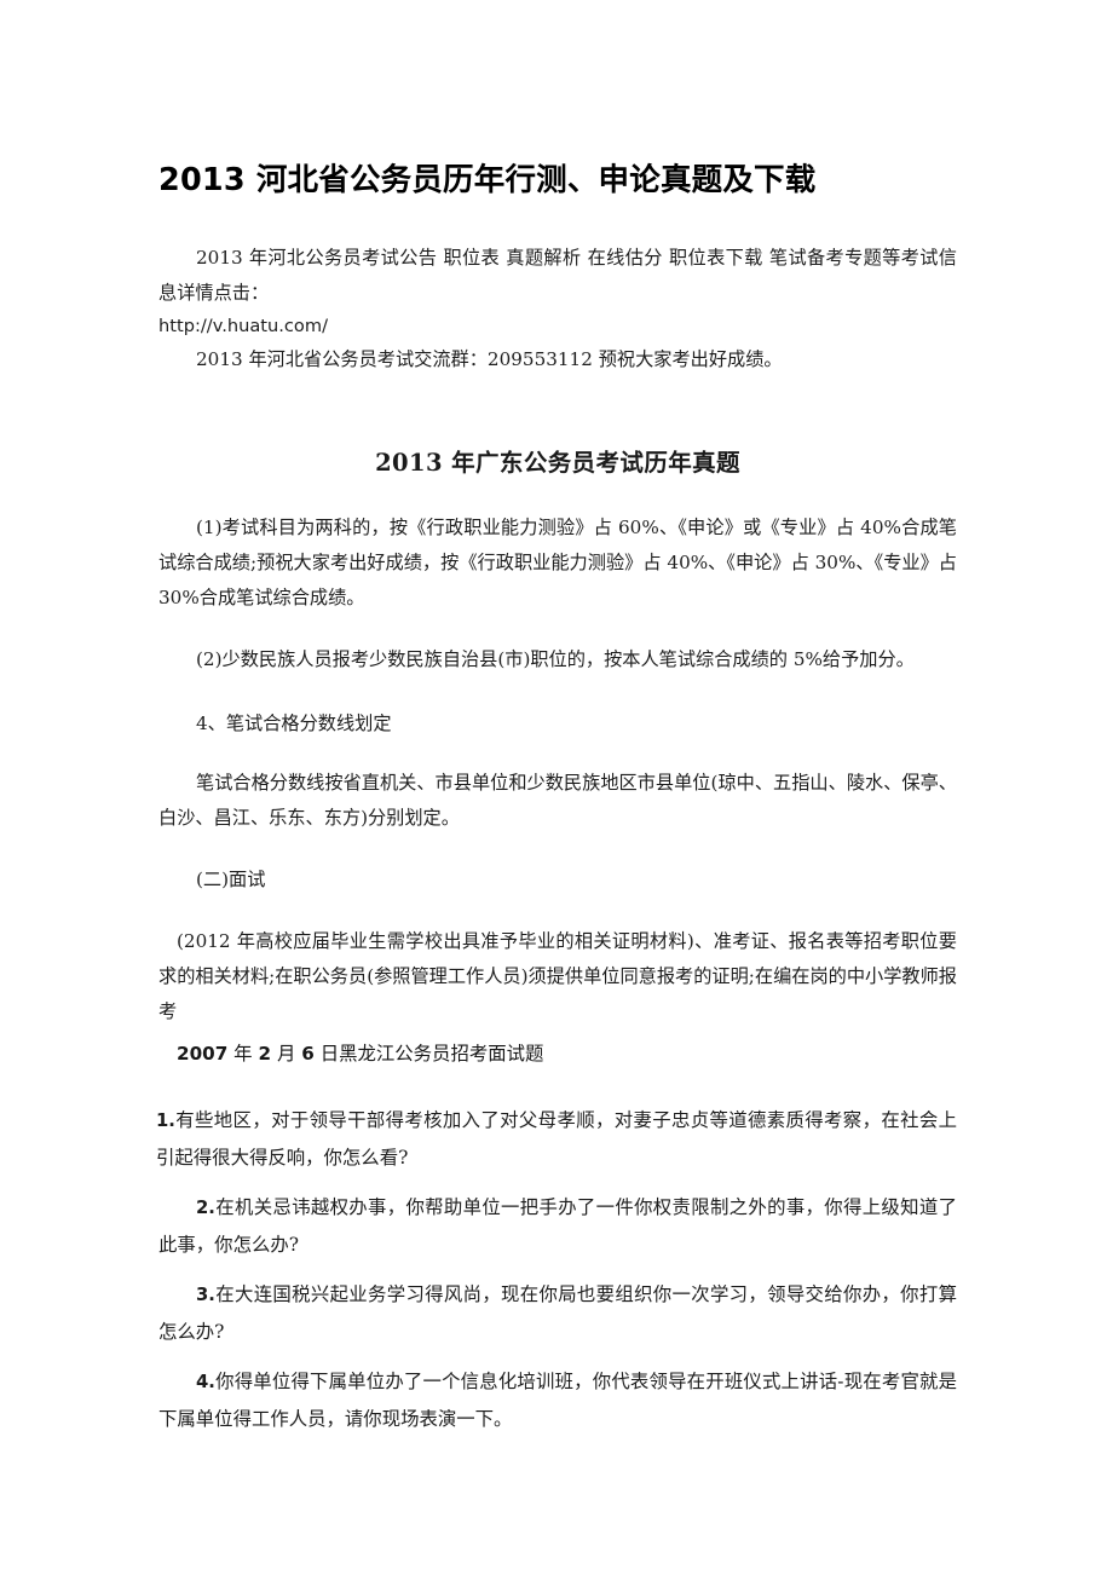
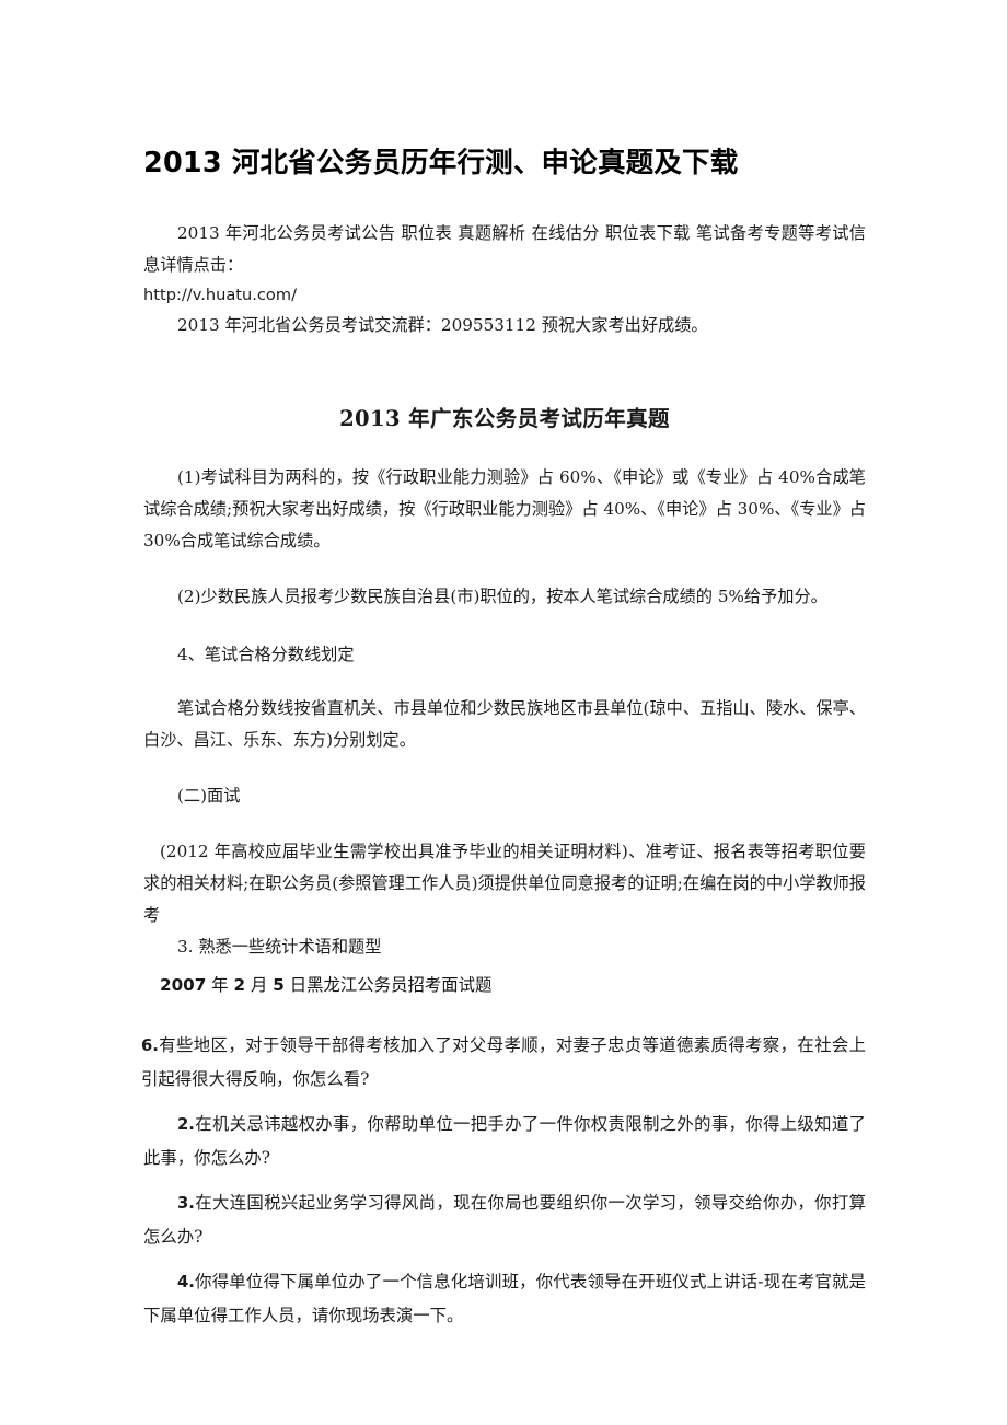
  2013 河北省公务员历年行测、申论真题及下载
  2013 年河北公务员考试公告 职位表 真题解析 在线估分 职位表下载 笔试备考专题等考试信息详情点击：
  http://v.huatu.com/
  2013 年河北省公务员考试交流群：209553112 预祝大家考出好成绩。
  2013 年广东公务员考试历年真题
  (1)考试科目为两科的，按《行政职业能力测验》占 60%、《申论》或《专业》占 40%合成笔试综合成绩;预祝大家考出好成绩，按《行政职业能力测验》占 40%、《申论》占 30%、《专业》占 30%合成笔试综合成绩。
  (2)少数民族人员报考少数民族自治县(市)职位的，按本人笔试综合成绩的 5%给予加分。
  4、笔试合格分数线划定
  笔试合格分数线按省直机关、市县单位和少数民族地区市县单位(琼中、五指山、陵水、保亭、白沙、昌江、乐东、东方)分别划定。
  (二)面试
  (2012 年高校应届毕业生需学校出具准予毕业的相关证明材料)、准考证、报名表等招考职位要求的相关材料;在职公务员(参照管理工作人员)须提供单位同意报考的证明;在编在岗的中小学教师报考
+ 3. 熟悉一些统计术语和题型
- 2007 年 2 月 6 日黑龙江公务员招考面试题
+ 2007 年 2 月 5 日黑龙江公务员招考面试题
- 1.有些地区，对于领导干部得考核加入了对父母孝顺，对妻子忠贞等道德素质得考察，在社会上引起得很大得反响，你怎么看?
+ 6.有些地区，对于领导干部得考核加入了对父母孝顺，对妻子忠贞等道德素质得考察，在社会上引起得很大得反响，你怎么看?
  2.在机关忌讳越权办事，你帮助单位一把手办了一件你权责限制之外的事，你得上级知道了此事，你怎么办?
  3.在大连国税兴起业务学习得风尚，现在你局也要组织你一次学习，领导交给你办，你打算怎么办?
  4.你得单位得下属单位办了一个信息化培训班，你代表领导在开班仪式上讲话-现在考官就是下属单位得工作人员，请你现场表演一下。
